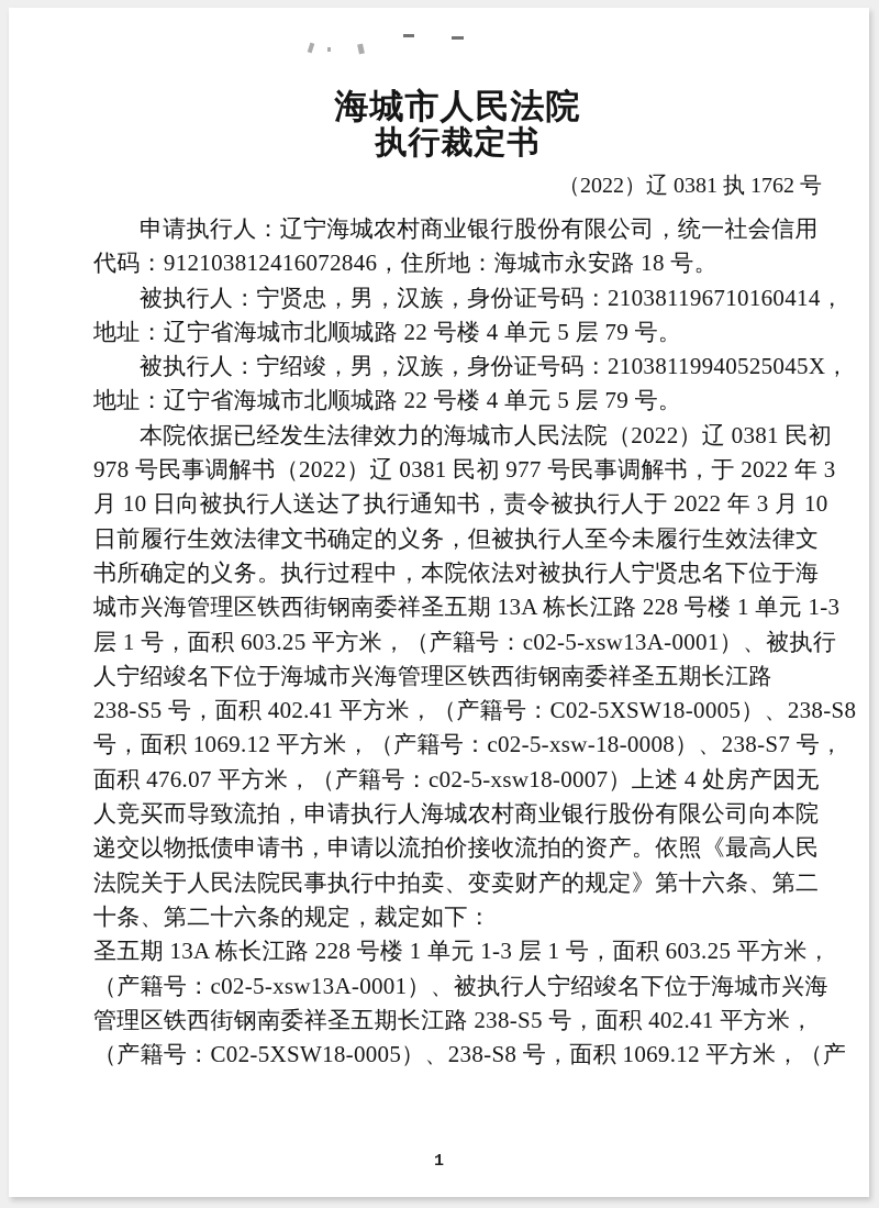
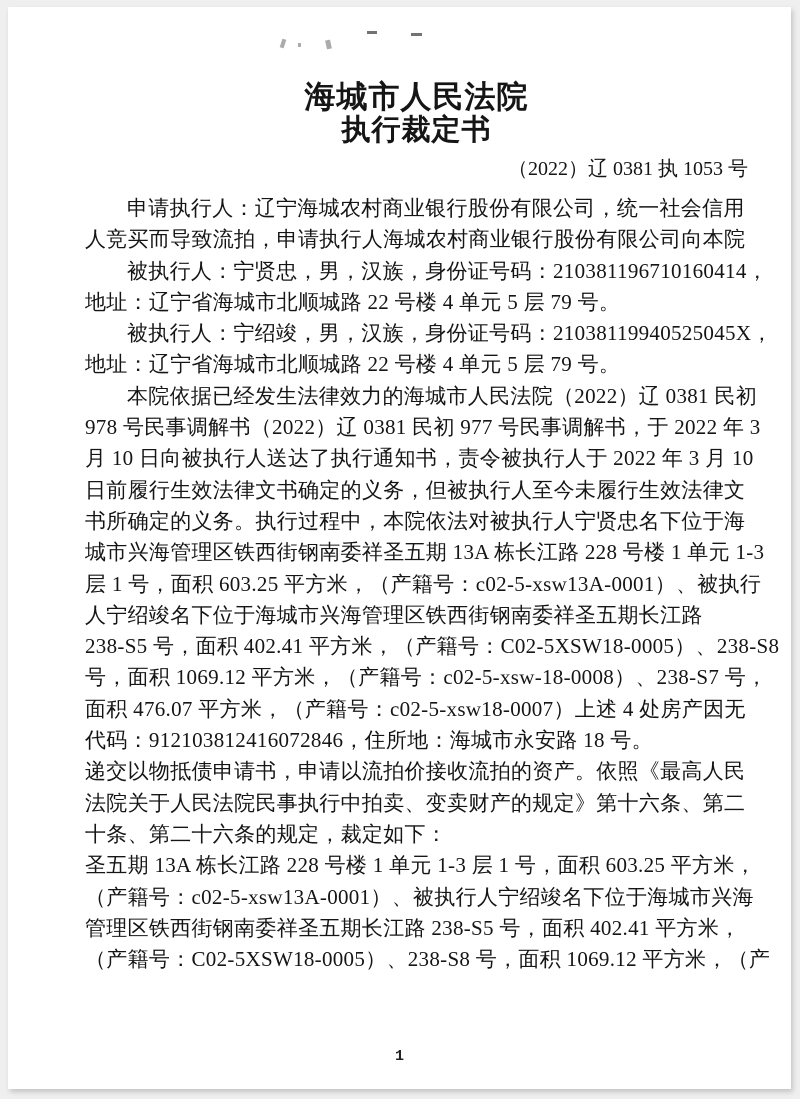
  海城市人民法院
  执行裁定书
- （2022）辽 0381 执 1762 号
+ （2022）辽 0381 执 1053 号
  申请执行人：辽宁海城农村商业银行股份有限公司，统一社会信用
- 代码：912103812416072846，住所地：海城市永安路 18 号。
+ 人竞买而导致流拍，申请执行人海城农村商业银行股份有限公司向本院
  被执行人：宁贤忠，男，汉族，身份证号码：210381196710160414，
  地址：辽宁省海城市北顺城路 22 号楼 4 单元 5 层 79 号。
  被执行人：宁绍竣，男，汉族，身份证号码：21038119940525045X，
  地址：辽宁省海城市北顺城路 22 号楼 4 单元 5 层 79 号。
  本院依据已经发生法律效力的海城市人民法院（2022）辽 0381 民初
  978 号民事调解书（2022）辽 0381 民初 977 号民事调解书，于 2022 年 3
  月 10 日向被执行人送达了执行通知书，责令被执行人于 2022 年 3 月 10
  日前履行生效法律文书确定的义务，但被执行人至今未履行生效法律文
  书所确定的义务。执行过程中，本院依法对被执行人宁贤忠名下位于海
  城市兴海管理区铁西街钢南委祥圣五期 13A 栋长江路 228 号楼 1 单元 1-3
  层 1 号，面积 603.25 平方米，（产籍号：c02-5-xsw13A-0001）、被执行
  人宁绍竣名下位于海城市兴海管理区铁西街钢南委祥圣五期长江路
  238-S5 号，面积 402.41 平方米，（产籍号：C02-5XSW18-0005）、238-S8
  号，面积 1069.12 平方米，（产籍号：c02-5-xsw-18-0008）、238-S7 号，
  面积 476.07 平方米，（产籍号：c02-5-xsw18-0007）上述 4 处房产因无
- 人竞买而导致流拍，申请执行人海城农村商业银行股份有限公司向本院
+ 代码：912103812416072846，住所地：海城市永安路 18 号。
  递交以物抵债申请书，申请以流拍价接收流拍的资产。依照《最高人民
  法院关于人民法院民事执行中拍卖、变卖财产的规定》第十六条、第二
  十条、第二十六条的规定，裁定如下：
  圣五期 13A 栋长江路 228 号楼 1 单元 1-3 层 1 号，面积 603.25 平方米，
  （产籍号：c02-5-xsw13A-0001）、被执行人宁绍竣名下位于海城市兴海
  管理区铁西街钢南委祥圣五期长江路 238-S5 号，面积 402.41 平方米，
  （产籍号：C02-5XSW18-0005）、238-S8 号，面积 1069.12 平方米，（产
  1
